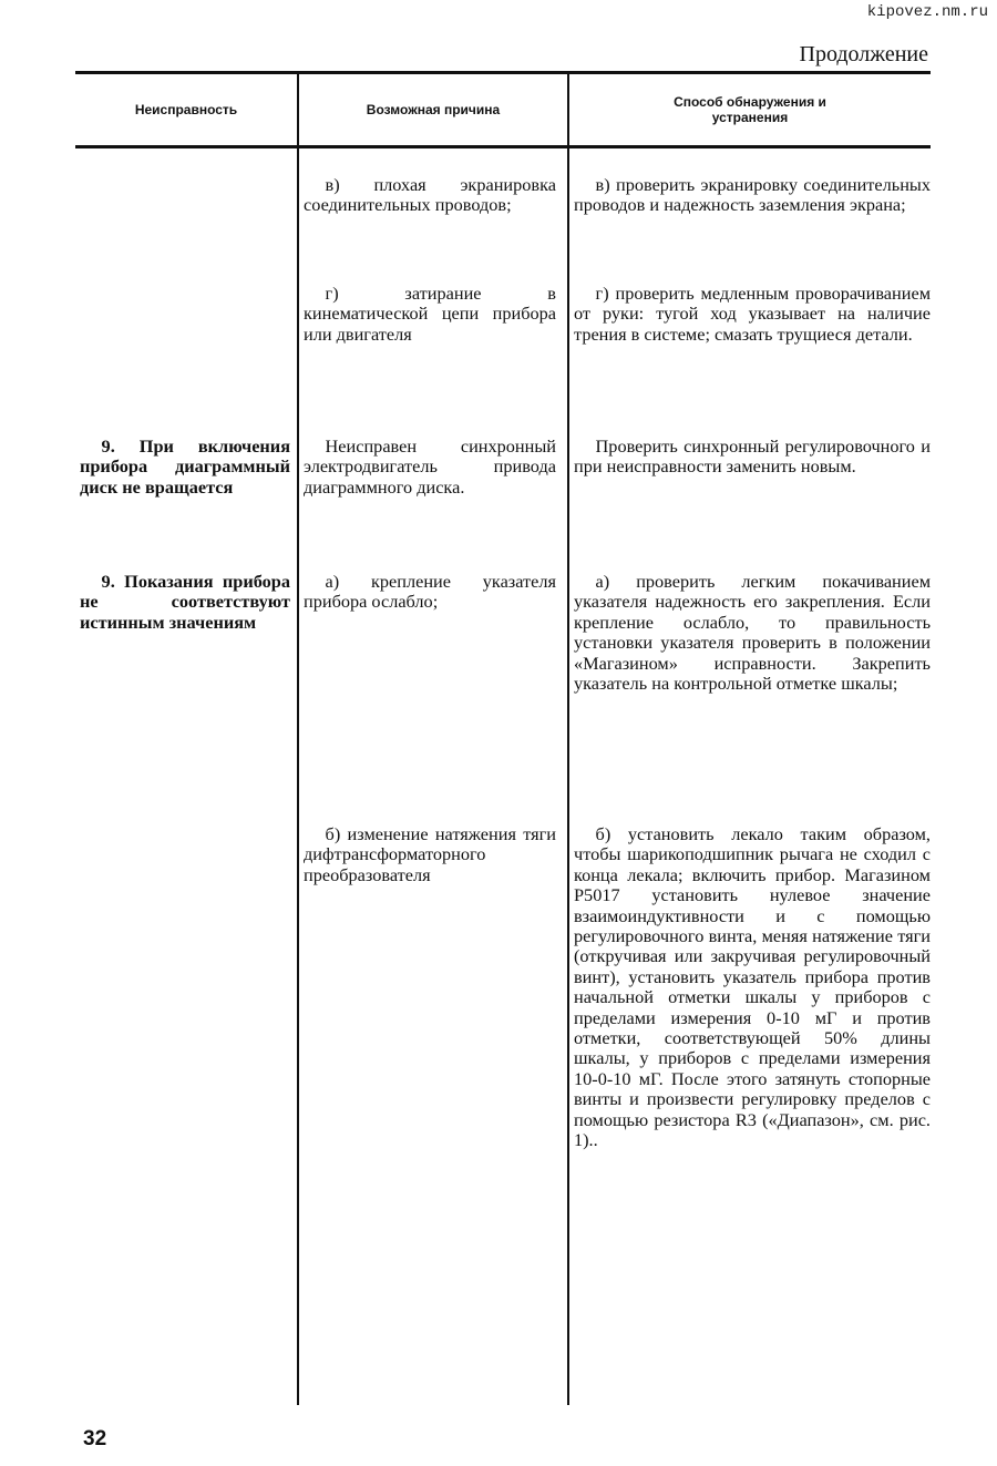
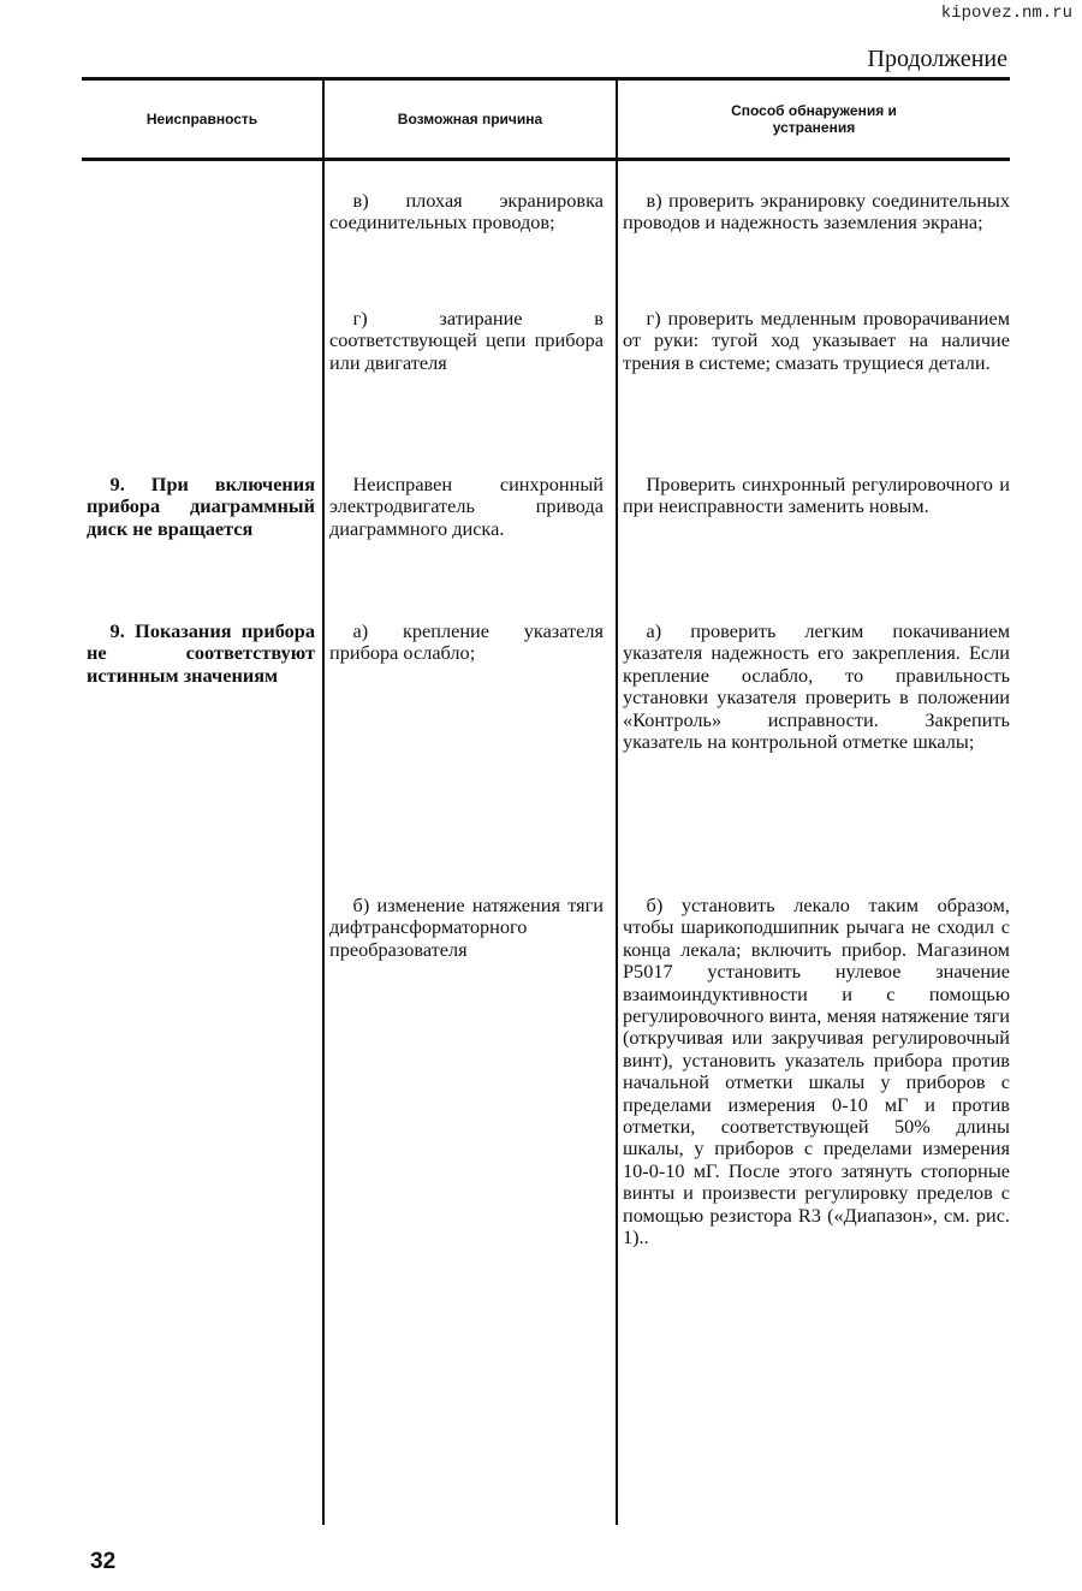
  kipovez.nm.ru
  Продолжение
  Неисправность
  Возможная причина
  Способ обнаружения и устранения
  в) плохая экранировка соединительных проводов;
  в) проверить экранировку соединительных проводов и надежность заземления экрана;
- г) затирание в кинематической цепи прибора или двигателя
+ г) затирание в соответствующей цепи прибора или двигателя
  г) проверить медленным проворачиванием от руки: тугой ход указывает на наличие трения в системе; смазать трущиеся детали.
  9. При включения прибора диаграммный диск не вращается
  Неисправен синхронный электродвигатель привода диаграммного диска.
  Проверить синхронный регулировочного и при неисправности заменить новым.
  9. Показания прибора не соответствуют истинным значениям
  а) крепление указателя прибора ослабло;
- а) проверить легким покачиванием указателя надежность его закрепления. Если крепление ослабло, то правильность установки указателя проверить в положении «Магазином» исправности. Закрепить указатель на контрольной отметке шкалы;
+ а) проверить легким покачиванием указателя надежность его закрепления. Если крепление ослабло, то правильность установки указателя проверить в положении «Контроль» исправности. Закрепить указатель на контрольной отметке шкалы;
  б) изменение натяжения тяги дифтрансформаторного преобразователя
  б) установить лекало таким образом, чтобы шарикоподшипник рычага не сходил с конца лекала; включить прибор. Магазином Р5017 установить нулевое значение взаимоиндуктивности и с помощью регулировочного винта, меняя натяжение тяги (откручивая или закручивая регулировочный винт), установить указатель прибора против начальной отметки шкалы у приборов с пределами измерения 0-10 мГ и против отметки, соответствующей 50% длины шкалы, у приборов с пределами измерения 10-0-10 мГ. После этого затянуть стопорные винты и произвести регулировку пределов с помощью резистора R3 («Диапазон», см. рис. 1)..
  32
